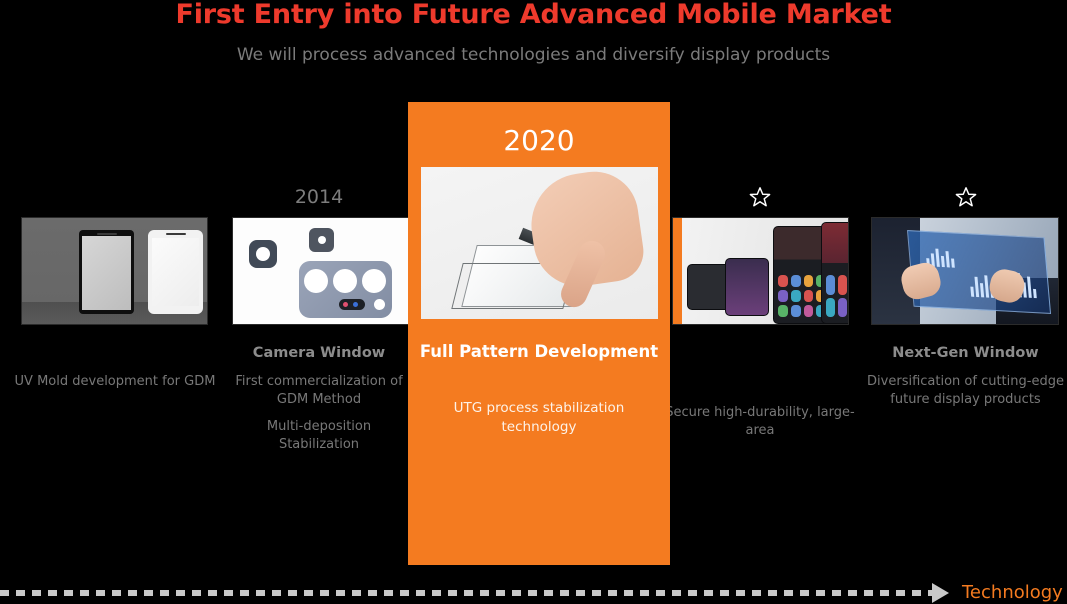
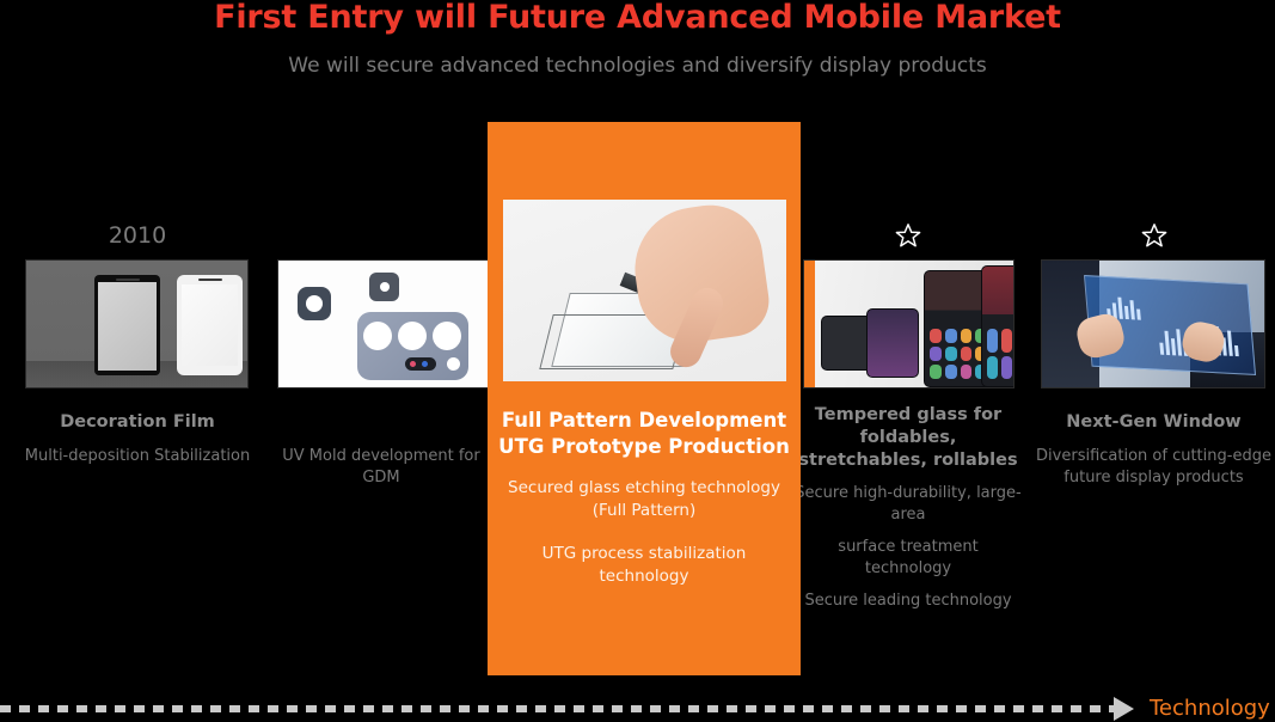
- First Entry into Future Advanced Mobile Market
+ First Entry will Future Advanced Mobile Market
- We will process advanced technologies and diversify display products
+ We will secure advanced technologies and diversify display products
+ 2010
+ Decoration Film
- UV Mold development for GDM
+ Multi-deposition Stabilization
- 2014
- Camera Window
- First commercialization of GDM Method
- Multi-deposition Stabilization
+ UV Mold development for GDM
+ Tempered glass for foldables, stretchables, rollables
  ecure high-durability, large-area
+ surface treatment technology
+ Secure leading technology
  Next-Gen Window
  Diversification of cutting-edge future display products
- 2020
  Full Pattern Development
+ UTG Prototype Production
+ Secured glass etching technology (Full Pattern)
  UTG process stabilization technology
  Technology
